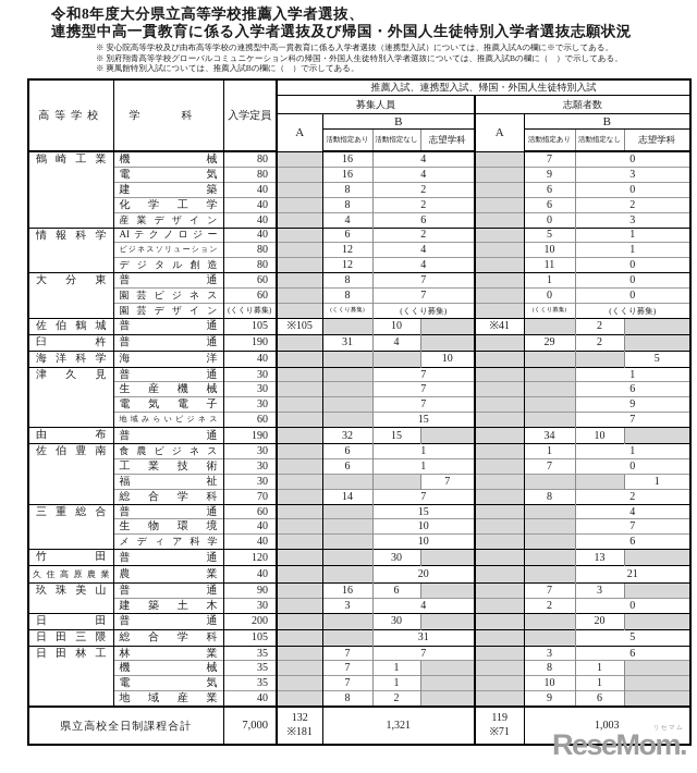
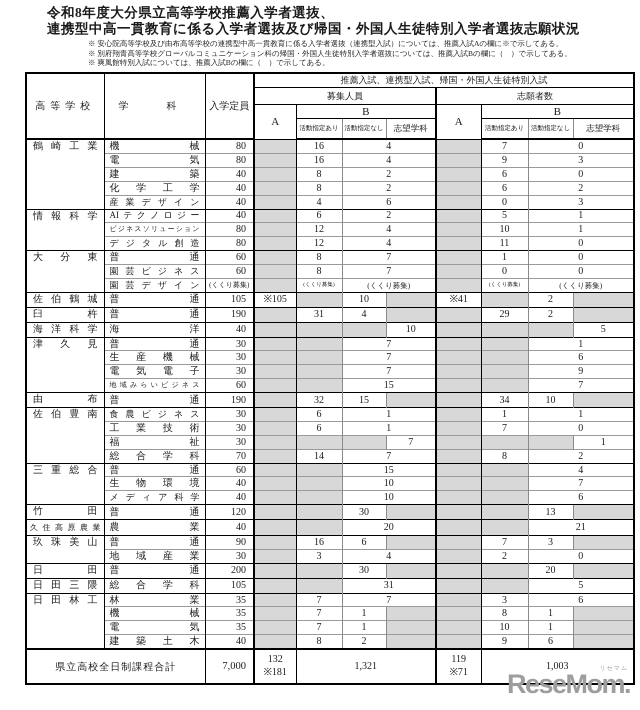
  令和8年度大分県立高等学校推薦入学者選抜、
  連携型中高一貫教育に係る入学者選抜及び帰国・外国人生徒特別入学者選抜志願状況
  ※ 安心院高等学校及び由布高等学校の連携型中高一貫教育に係る入学者選抜（連携型入試）については、推薦入試Aの欄に※で示してある。
  ※ 別府翔青高等学校グローバルコミュニケーション科の帰国・外国人生徒特別入学者選抜については、推薦入試Bの欄に（ ）で示してある。
  ※ 爽風館特別入試については、推薦入試Bの欄に（ ）で示してある。
  高等学校	学 科	入学定員	推薦入試、連携型入試、帰国・外国人生徒特別入試
  募集人員	志願者数
  A	B	A	B
  鶴崎工業	機械	80		16	4		7	0
  電気	80		16	4		9	3
  建築	40		8	2		6	0
  化学工学	40		8	2		6	2
  産業デザイン	40		4	6		0	3
  情報科学	AIテクノロジー	40		6	2		5	1
  ビジネスソリューション	80		12	4		10	1
  デジタル創造	80		12	4		11	0
  大分東	普通	60		8	7		1	0
  園芸ビジネス	60		8	7		0	0
  佐伯鶴城	普通	105	※105		10		※41		2
  臼杵	普通	190		31	4			29	2
  海洋科学	海洋	40				10				5
  津久見	普通	30			7			1
  生産機械	30			7			6
  電気電子	30			7			9
  地域みらいビジネス	60			15			7
  由布	普通	190		32	15			34	10
  佐伯豊南	食農ビジネス	30		6	1		1	1
  工業技術	30		6	1		7	0
  福祉	30				7				1
  総合学科	70		14	7		8	2
  三重総合	普通	60			15			4
  生物環境	40			10			7
  メディア科学	40			10			6
  竹田	普通	120			30				13
  久住高原農業	農業	40			20			21
  玖珠美山	普通	90		16	6			7	3
- 建築土木	30		3	4		2	0
+ 地域産業	30		3	4		2	0
  日田	普通	200			30				20
  日田三隈	総合学科	105			31			5
  日田林工	林業	35		7	7		3	6
  機械	35		7	1			8	1
  電気	35		7	1			10	1
- 地域産業	40		8	2			9	6
+ 建築土木	40		8	2			9	6
  県立高校全日制課程合計	7,000	132※181	1,321	119※71	1,003
  ReseMom.
